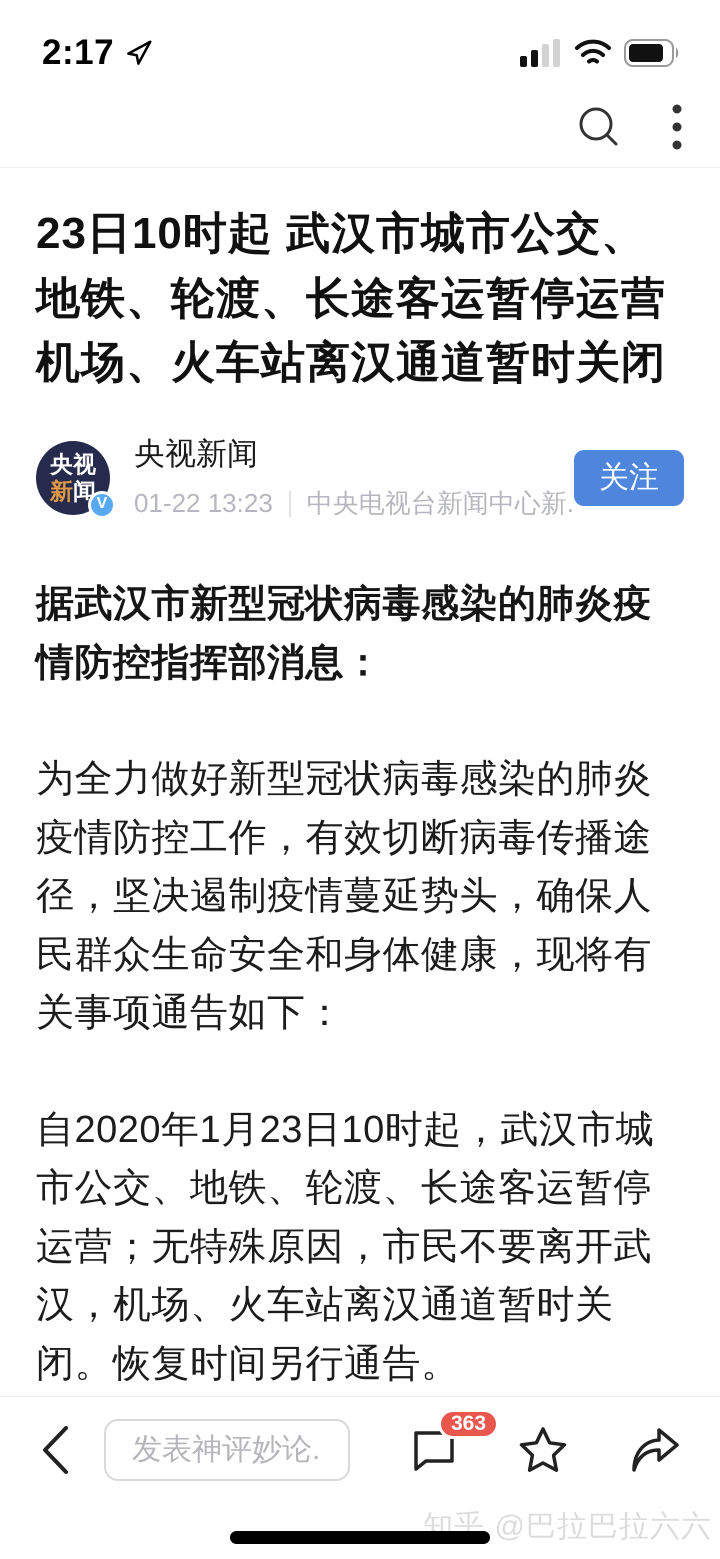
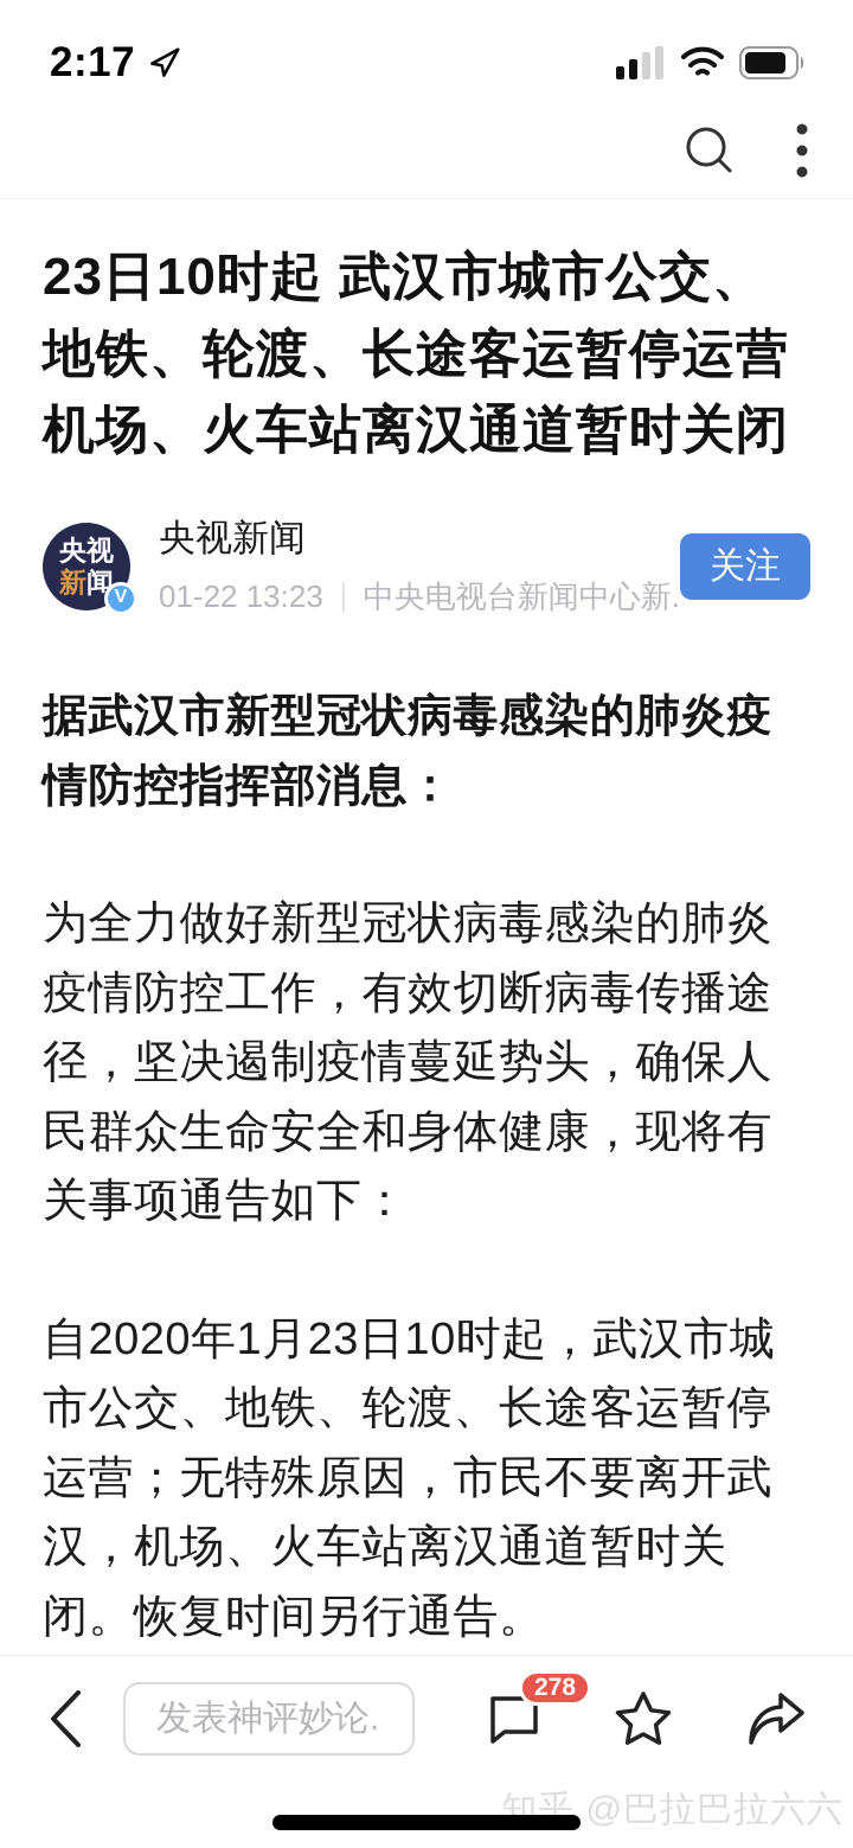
  2:17
  23日10时起 武汉市城市公交、地铁、轮渡、长途客运暂停运营 机场、火车站离汉通道暂时关闭
  央视
  新闻
  V
  央视新闻
  01-22 13:23
  中央电视台新闻中心新.
  关注
  据武汉市新型冠状病毒感染的肺炎疫情防控指挥部消息：
  为全力做好新型冠状病毒感染的肺炎疫情防控工作，有效切断病毒传播途径，坚决遏制疫情蔓延势头，确保人民群众生命安全和身体健康，现将有关事项通告如下：
  自2020年1月23日10时起，武汉市城市公交、地铁、轮渡、长途客运暂停运营；无特殊原因，市民不要离开武汉，机场、火车站离汉通道暂时关闭。恢复时间另行通告。
  发表神评妙论.
- 363
+ 278
  知乎 @巴拉巴拉六六
